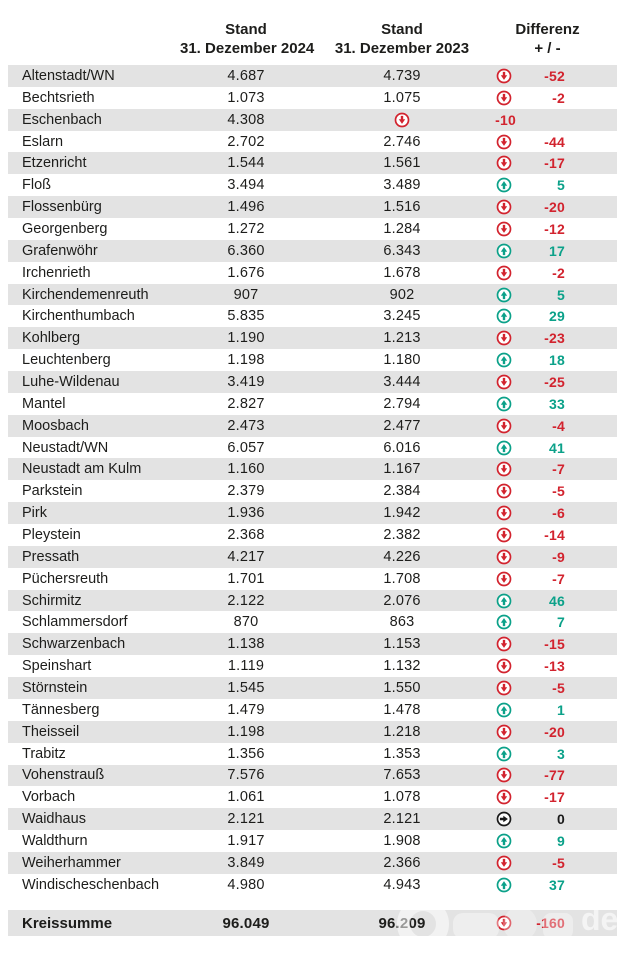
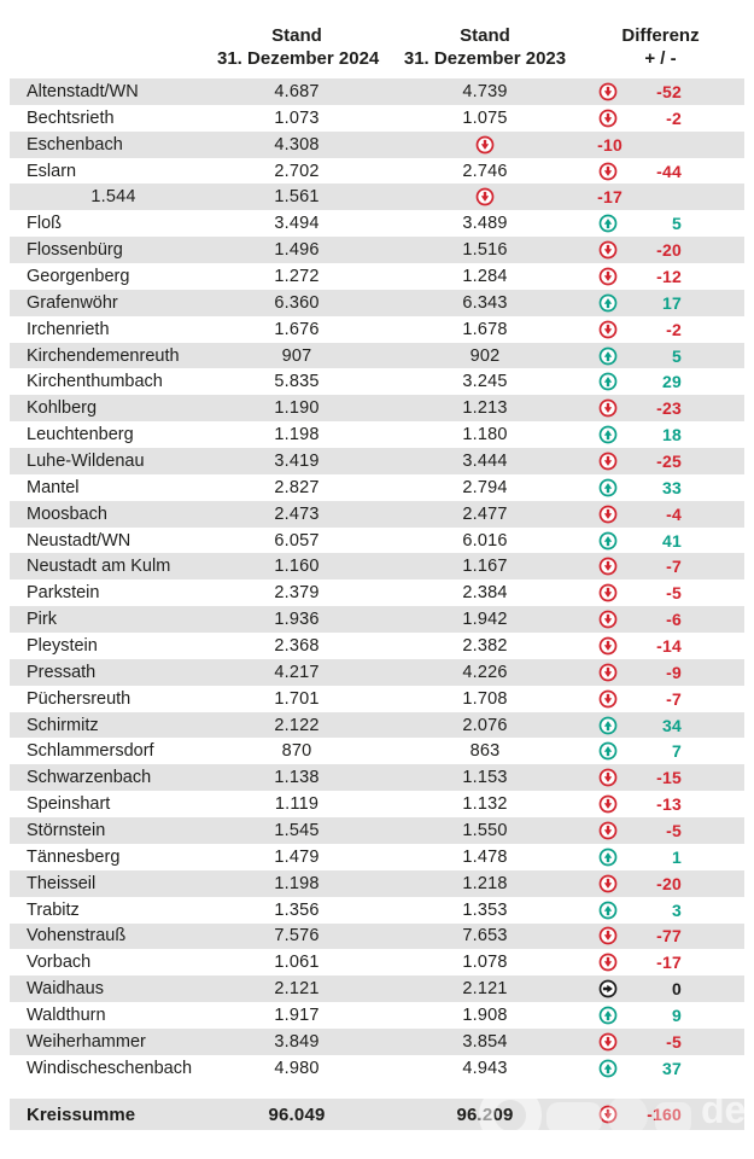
  Stand
  Stand
  Differenz
  31. Dezember 2024
  31. Dezember 2023
  + / -
  Altenstadt/WN
  4.687
  4.739
  -52
  Bechtsrieth
  1.073
  1.075
  -2
  Eschenbach
  4.308
  -10
  Eslarn
  2.702
  2.746
  -44
- Etzenricht
  1.544
  1.561
  -17
  Floß
  3.494
  3.489
  5
  Flossenbürg
  1.496
  1.516
  -20
  Georgenberg
  1.272
  1.284
  -12
  Grafenwöhr
  6.360
  6.343
  17
  Irchenrieth
  1.676
  1.678
  -2
  Kirchendemenreuth
  907
  902
  5
  Kirchenthumbach
  5.835
  3.245
  29
  Kohlberg
  1.190
  1.213
  -23
  Leuchtenberg
  1.198
  1.180
  18
  Luhe-Wildenau
  3.419
  3.444
  -25
  Mantel
  2.827
  2.794
  33
  Moosbach
  2.473
  2.477
  -4
  Neustadt/WN
  6.057
  6.016
  41
  Neustadt am Kulm
  1.160
  1.167
  -7
  Parkstein
  2.379
  2.384
  -5
  Pirk
  1.936
  1.942
  -6
  Pleystein
  2.368
  2.382
  -14
  Pressath
  4.217
  4.226
  -9
  Püchersreuth
  1.701
  1.708
  -7
  Schirmitz
  2.122
  2.076
- 46
+ 34
  Schlammersdorf
  870
  863
  7
  Schwarzenbach
  1.138
  1.153
  -15
  Speinshart
  1.119
  1.132
  -13
  Störnstein
  1.545
  1.550
  -5
  Tännesberg
  1.479
  1.478
  1
  Theisseil
  1.198
  1.218
  -20
  Trabitz
  1.356
  1.353
  3
  Vohenstrauß
  7.576
  7.653
  -77
  Vorbach
  1.061
  1.078
  -17
  Waidhaus
  2.121
  2.121
  0
  Waldthurn
  1.917
  1.908
  9
  Weiherhammer
  3.849
- 2.366
+ 3.854
  -5
  Windischeschenbach
  4.980
  4.943
  37
  Kreissumme
  96.049
  96.209
  -160
  de
